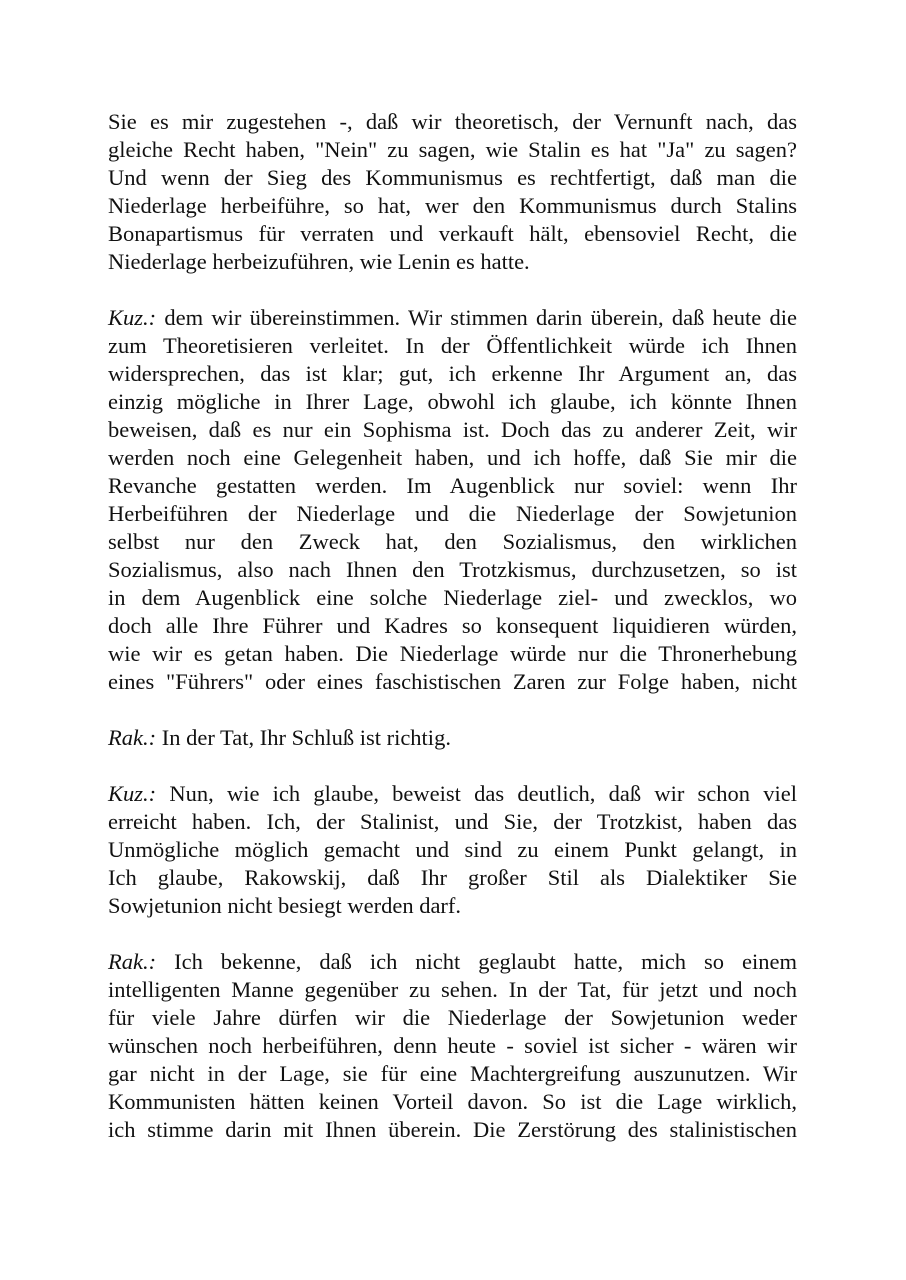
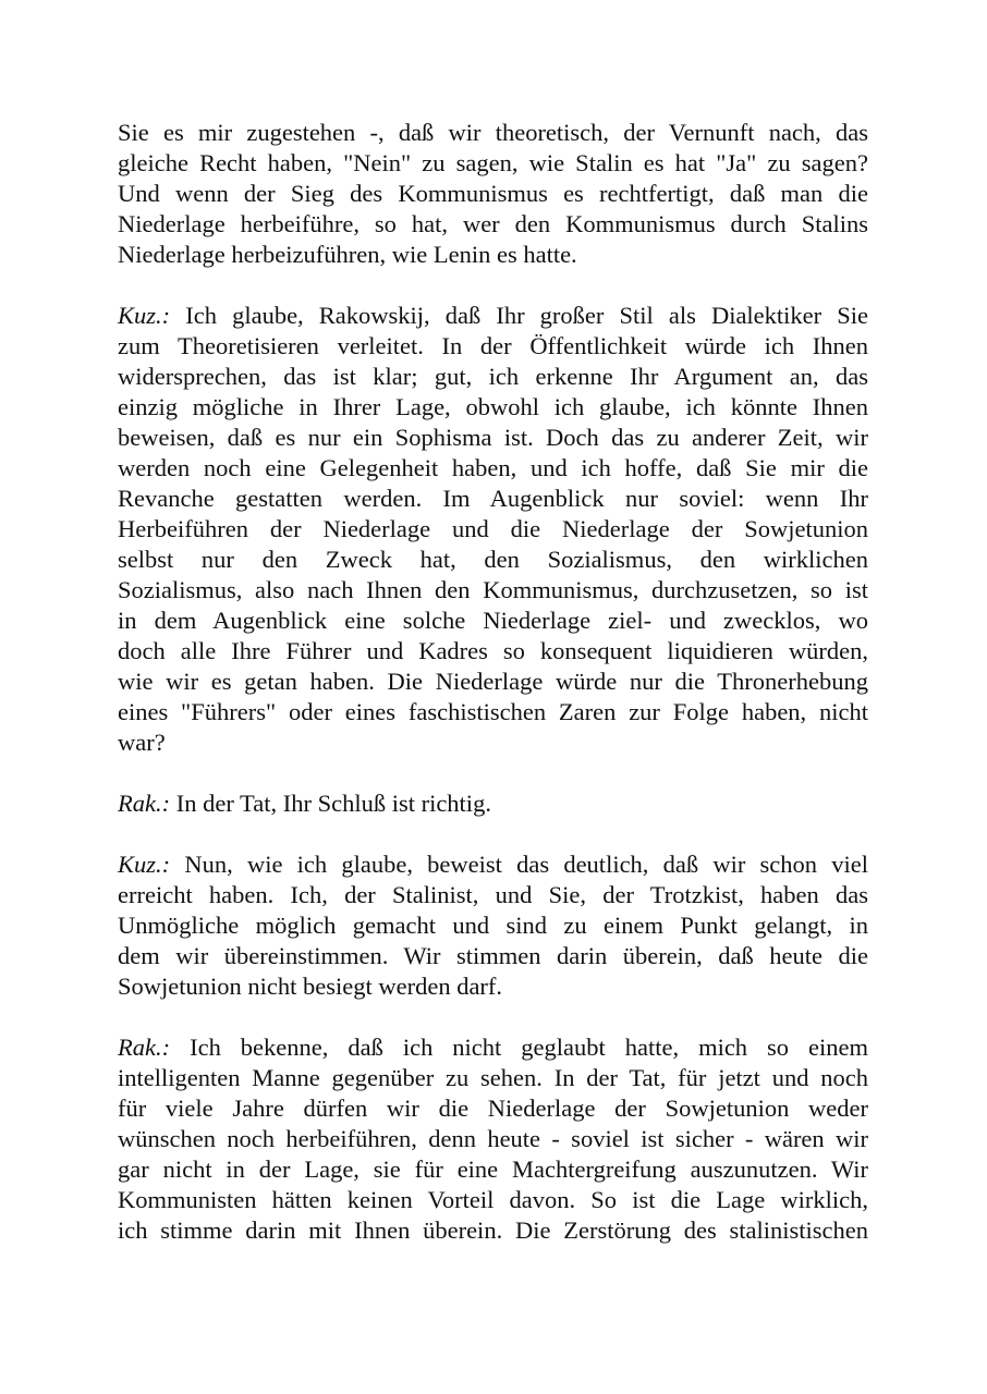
  Sie es mir zugestehen -, daß wir theoretisch, der Vernunft nach, das
  gleiche Recht haben, "Nein" zu sagen, wie Stalin es hat "Ja" zu sagen?
  Und wenn der Sieg des Kommunismus es rechtfertigt, daß man die
  Niederlage herbeiführe, so hat, wer den Kommunismus durch Stalins
- Bonapartismus für verraten und verkauft hält, ebensoviel Recht, die
  Niederlage herbeizuführen, wie Lenin es hatte.
- Kuz.: dem wir übereinstimmen. Wir stimmen darin überein, daß heute die
+ Kuz.: Ich glaube, Rakowskij, daß Ihr großer Stil als Dialektiker Sie
  zum Theoretisieren verleitet. In der Öffentlichkeit würde ich Ihnen
  widersprechen, das ist klar; gut, ich erkenne Ihr Argument an, das
  einzig mögliche in Ihrer Lage, obwohl ich glaube, ich könnte Ihnen
  beweisen, daß es nur ein Sophisma ist. Doch das zu anderer Zeit, wir
  werden noch eine Gelegenheit haben, und ich hoffe, daß Sie mir die
  Revanche gestatten werden. Im Augenblick nur soviel: wenn Ihr
  Herbeiführen der Niederlage und die Niederlage der Sowjetunion
  selbst nur den Zweck hat, den Sozialismus, den wirklichen
- Sozialismus, also nach Ihnen den Trotzkismus, durchzusetzen, so ist
+ Sozialismus, also nach Ihnen den Kommunismus, durchzusetzen, so ist
  in dem Augenblick eine solche Niederlage ziel- und zwecklos, wo
  doch alle Ihre Führer und Kadres so konsequent liquidieren würden,
  wie wir es getan haben. Die Niederlage würde nur die Thronerhebung
  eines "Führers" oder eines faschistischen Zaren zur Folge haben, nicht
+ war?
  Rak.: In der Tat, Ihr Schluß ist richtig.
  Kuz.: Nun, wie ich glaube, beweist das deutlich, daß wir schon viel
  erreicht haben. Ich, der Stalinist, und Sie, der Trotzkist, haben das
  Unmögliche möglich gemacht und sind zu einem Punkt gelangt, in
- Ich glaube, Rakowskij, daß Ihr großer Stil als Dialektiker Sie
+ dem wir übereinstimmen. Wir stimmen darin überein, daß heute die
  Sowjetunion nicht besiegt werden darf.
  Rak.: Ich bekenne, daß ich nicht geglaubt hatte, mich so einem
  intelligenten Manne gegenüber zu sehen. In der Tat, für jetzt und noch
  für viele Jahre dürfen wir die Niederlage der Sowjetunion weder
  wünschen noch herbeiführen, denn heute - soviel ist sicher - wären wir
  gar nicht in der Lage, sie für eine Machtergreifung auszunutzen. Wir
  Kommunisten hätten keinen Vorteil davon. So ist die Lage wirklich,
  ich stimme darin mit Ihnen überein. Die Zerstörung des stalinistischen
